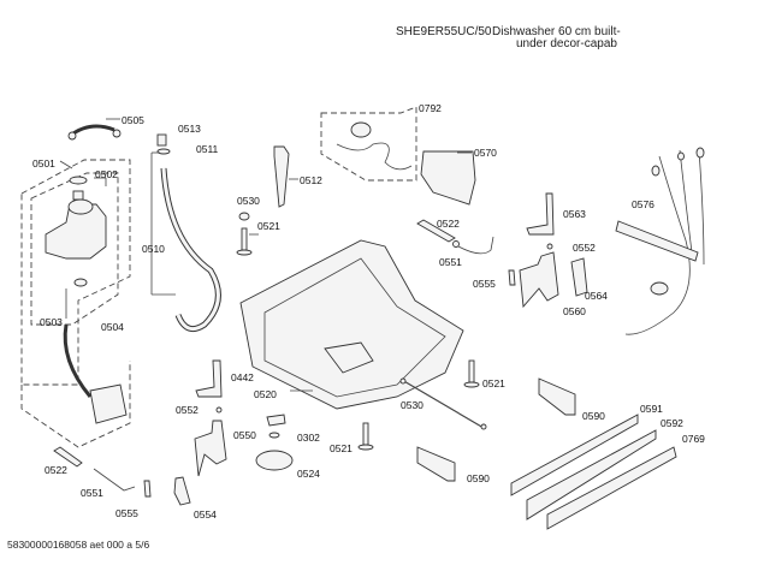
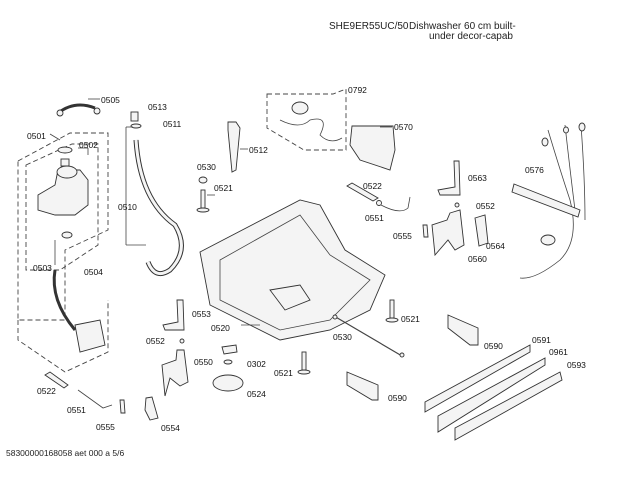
  SHE9ER55UC/50
  Dishwasher 60 cm built-
  under decor-capab
  0505
  0513
  0511
  0501
  0502
  0510
  0503
  0504
  0530
  0521
  0512
  0792
  0570
  0522
  0551
  0555
  0563
  0552
  0564
  0560
  0576
- 0442
+ 0553
  0520
  0552
  0550
  0302
  0524
  0521
  0521
  0530
  0590
  0590
  0591
- 0592
+ 0961
- 0769
+ 0593
  0522
  0551
  0555
  0554
  58300000168058 aet 000 a 5/6
